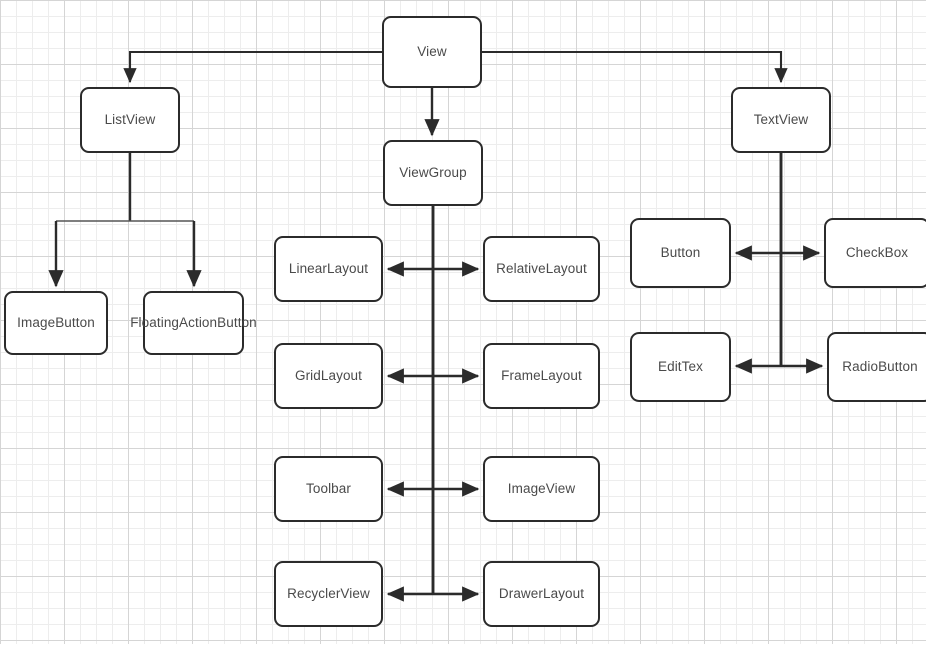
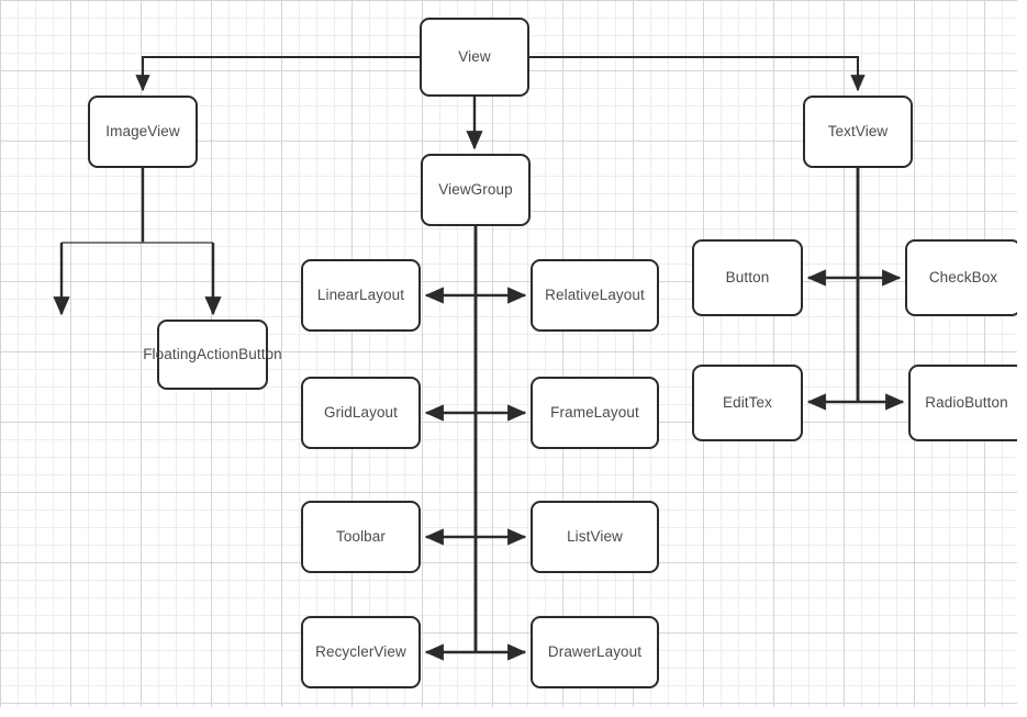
  View
- ListView
+ ImageView
  ViewGroup
  TextView
- ImageButton
  FloatingActionButton
  LinearLayout
  RelativeLayout
  GridLayout
  FrameLayout
  Toolbar
- ImageView
+ ListView
  RecyclerView
  DrawerLayout
  Button
  CheckBox
  EditTex
  RadioButton
